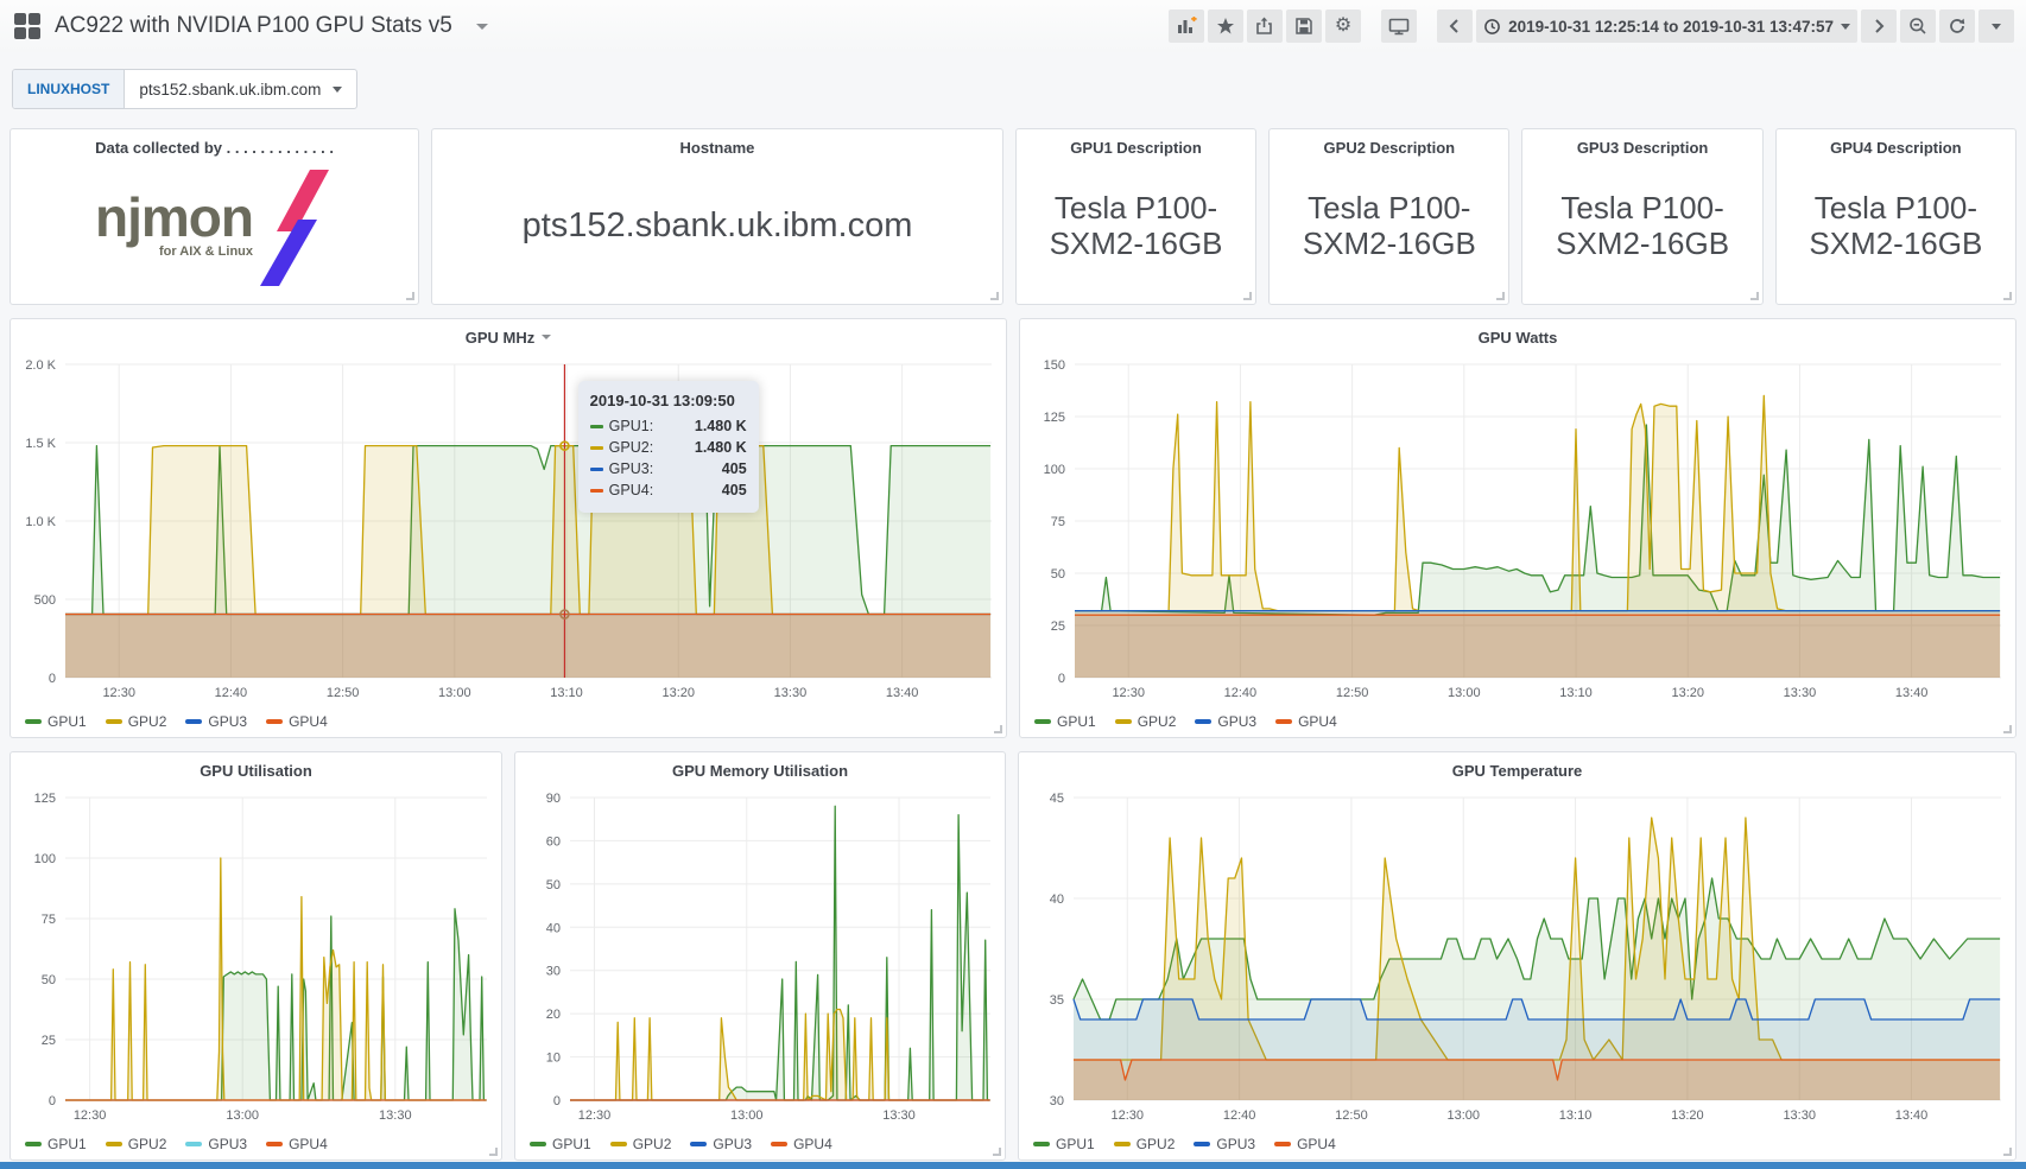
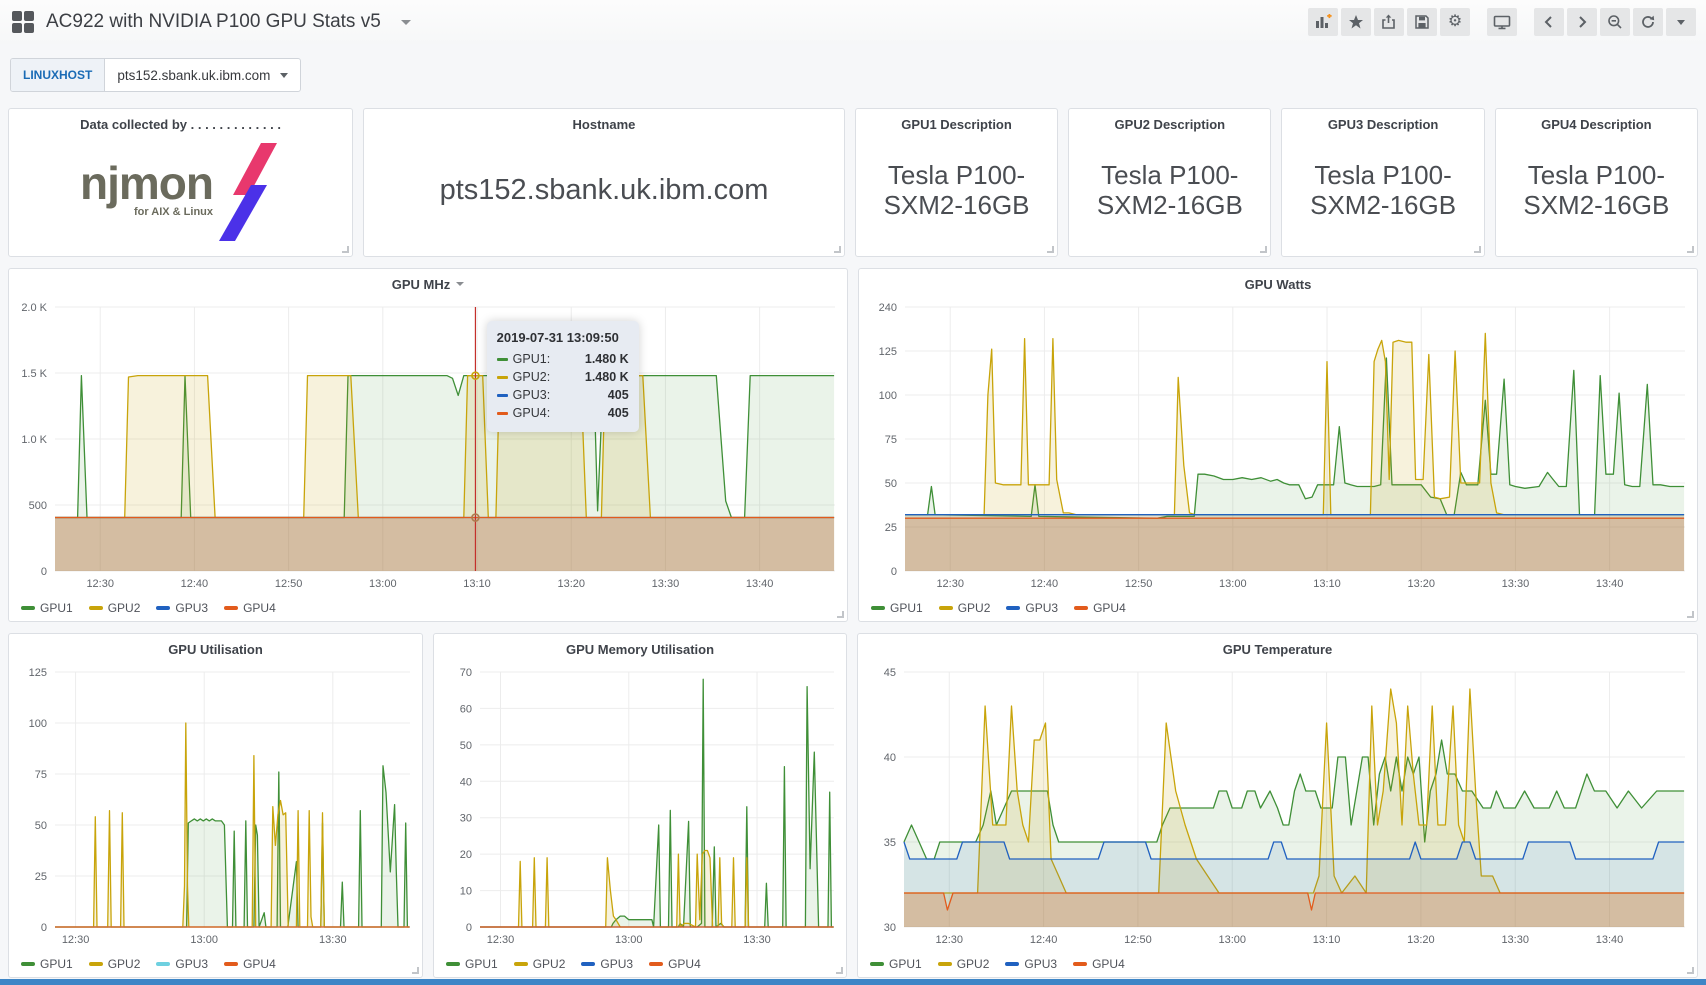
  AC922 with NVIDIA P100 GPU Stats v5
  ⚙
- 2019-10-31 12:25:14 to 2019-10-31 13:47:57
  LINUXHOST
  pts152.sbank.uk.ibm.com
  Data collected by . . . . . . . . . . . . .
  njmon
  for AIX & Linux
  Hostname
  pts152.sbank.uk.ibm.com
  GPU1 Description
  Tesla P100-SXM2-16GB
  GPU2 Description
  Tesla P100-SXM2-16GB
  GPU3 Description
  Tesla P100-SXM2-16GB
  GPU4 Description
  Tesla P100-SXM2-16GB
  GPU MHz
  0
  500
  1.0 K
  1.5 K
  2.0 K
  12:30
  12:40
  12:50
  13:00
  13:10
  13:20
  13:30
  13:40
  GPU1
  GPU2
  GPU3
  GPU4
- 2019-10-31 13:09:50
+ 2019-07-31 13:09:50
  GPU1:
  1.480 K
  GPU2:
  1.480 K
  GPU3:
  405
  GPU4:
  405
  GPU Watts
  0
  25
  50
  75
  100
  125
- 150
+ 240
  12:30
  12:40
  12:50
  13:00
  13:10
  13:20
  13:30
  13:40
  GPU1
  GPU2
  GPU3
  GPU4
  GPU Utilisation
  0
  25
  50
  75
  100
  125
  12:30
  13:00
  13:30
  GPU1
  GPU2
  GPU3
  GPU4
  GPU Memory Utilisation
  0
  10
  20
  30
  40
  50
  60
- 90
+ 70
  12:30
  13:00
  13:30
  GPU1
  GPU2
  GPU3
  GPU4
  GPU Temperature
  30
  35
  40
  45
  12:30
  12:40
  12:50
  13:00
  13:10
  13:20
  13:30
  13:40
  GPU1
  GPU2
  GPU3
  GPU4
